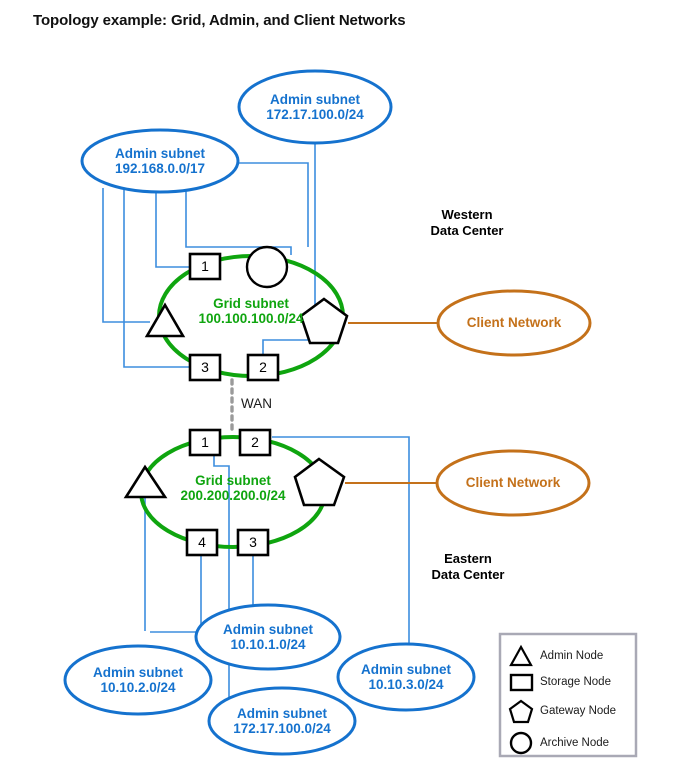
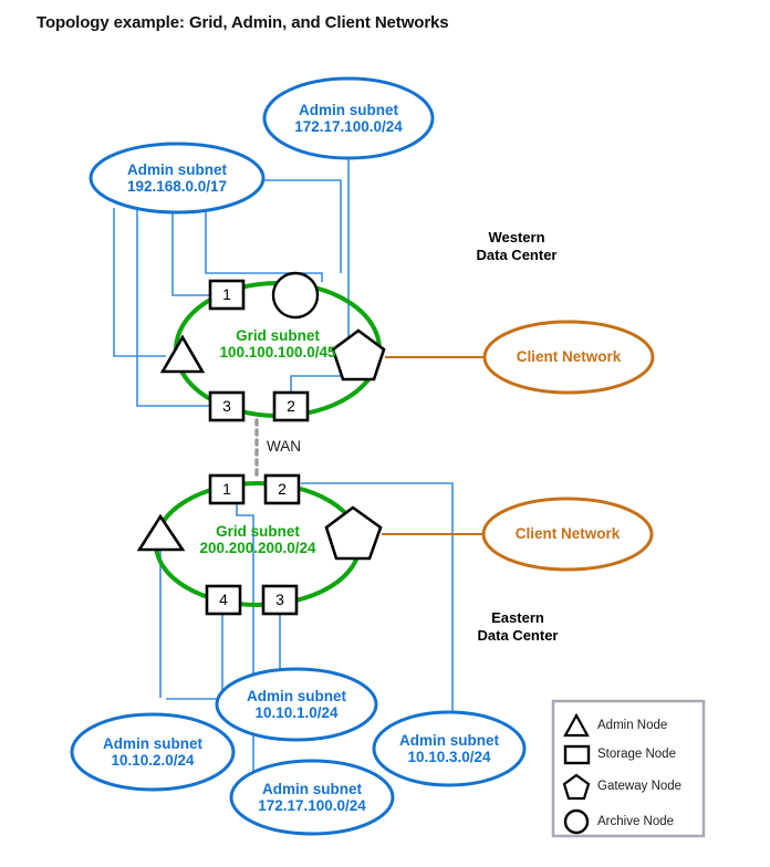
  Topology example: Grid, Admin, and Client Networks
  Admin subnet
  172.17.100.0/24
  Admin subnet
  192.168.0.0/17
  Admin subnet
  10.10.1.0/24
  Admin subnet
  10.10.2.0/24
  Admin subnet
  10.10.3.0/24
  Admin subnet
  172.17.100.0/24
  Grid subnet
- 100.100.100.0/24
+ 100.100.100.0/45
  Grid subnet
  200.200.200.0/24
  Client Network
  Client Network
  Western
  Data Center
  Eastern
  Data Center
  WAN
  1
  2
  3
  1
  2
  3
  4
  Admin Node
  Storage Node
  Gateway Node
  Archive Node
